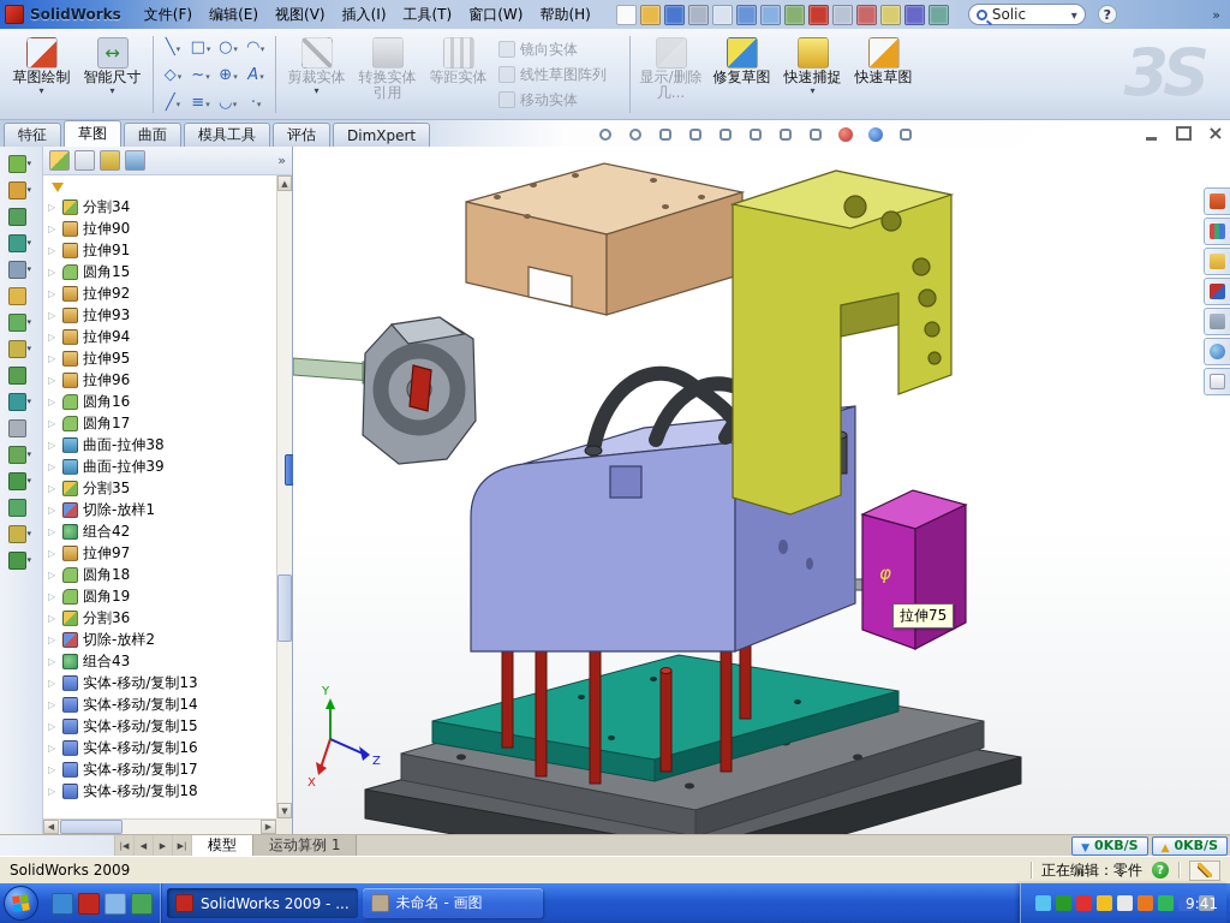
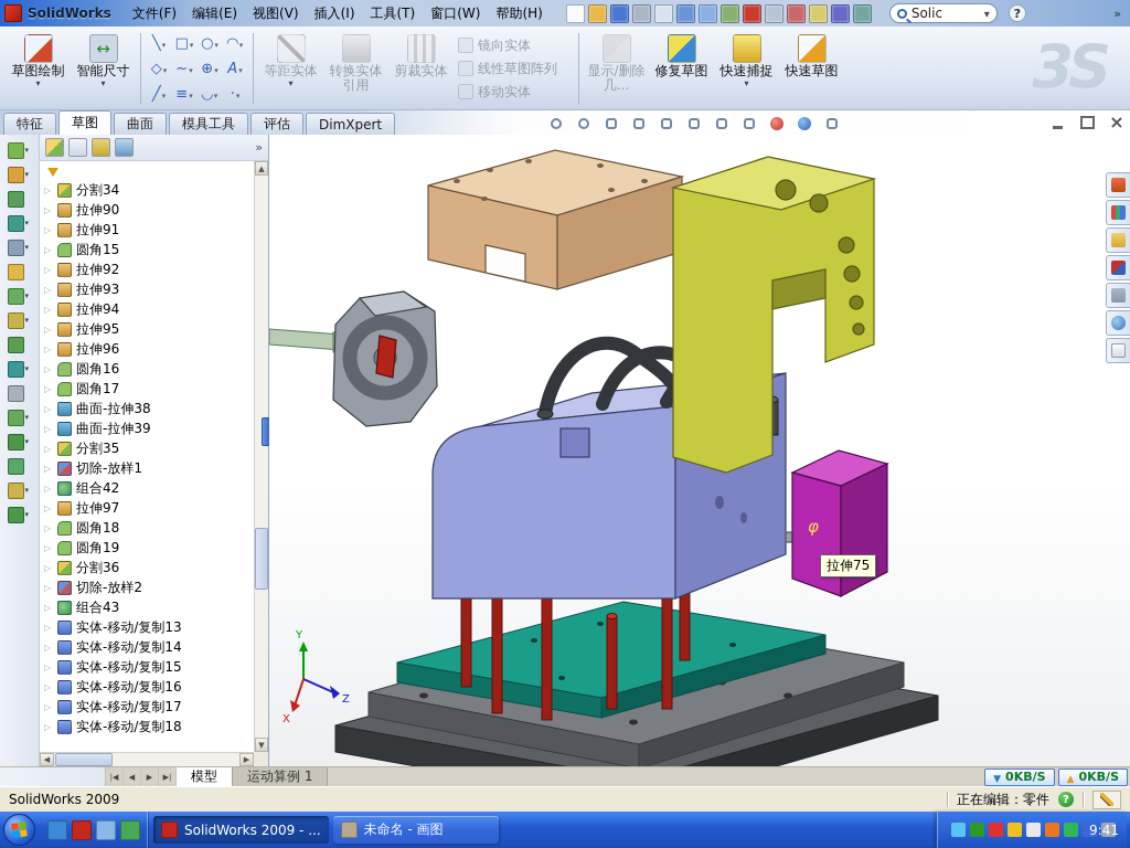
  SolidWorks
  文件(F)
  编辑(E)
  视图(V)
  插入(I)
  工具(T)
  窗口(W)
  帮助(H)
  Solic
  ?
  »
  草图绘制
  ▾
  智能尺寸
  ▾
  ╲
  □
  ○
  ◠
  ◇
  ~
  ⊕
  A
  ╱
  ≡
  ◡
  ·
- 剪裁实体
+ 等距实体
  ▾
  转换实体引用
- 等距实体
+ 剪裁实体
  镜向实体
  线性草图阵列
  移动实体
  显示/删除几...
  修复草图
  快速捕捉
  ▾
  快速草图
  3S
  特征
  草图
  曲面
  模具工具
  评估
  DimXpert
  ▾
  ▾
  ▾
  ▾
  ▾
  ▾
  ▾
  ▾
  ▾
  ▾
  ▾
  »
  分割34
  拉伸90
  拉伸91
  圆角15
  拉伸92
  拉伸93
  拉伸94
  拉伸95
  拉伸96
  圆角16
  圆角17
  曲面-拉伸38
  曲面-拉伸39
  分割35
  切除-放样1
  组合42
  拉伸97
  圆角18
  圆角19
  分割36
  切除-放样2
  组合43
  实体-移动/复制13
  实体-移动/复制14
  实体-移动/复制15
  实体-移动/复制16
  实体-移动/复制17
  实体-移动/复制18
  ▲
  ▼
  ◀
  ▶
  φ
  Y
  Z
  X
  拉伸75
  模型
  运动算例 1
  0KB/S
  0KB/S
  SolidWorks 2009
  正在编辑：零件
  ?
  SolidWorks 2009 - ...
  未命名 - 画图
  9:41
